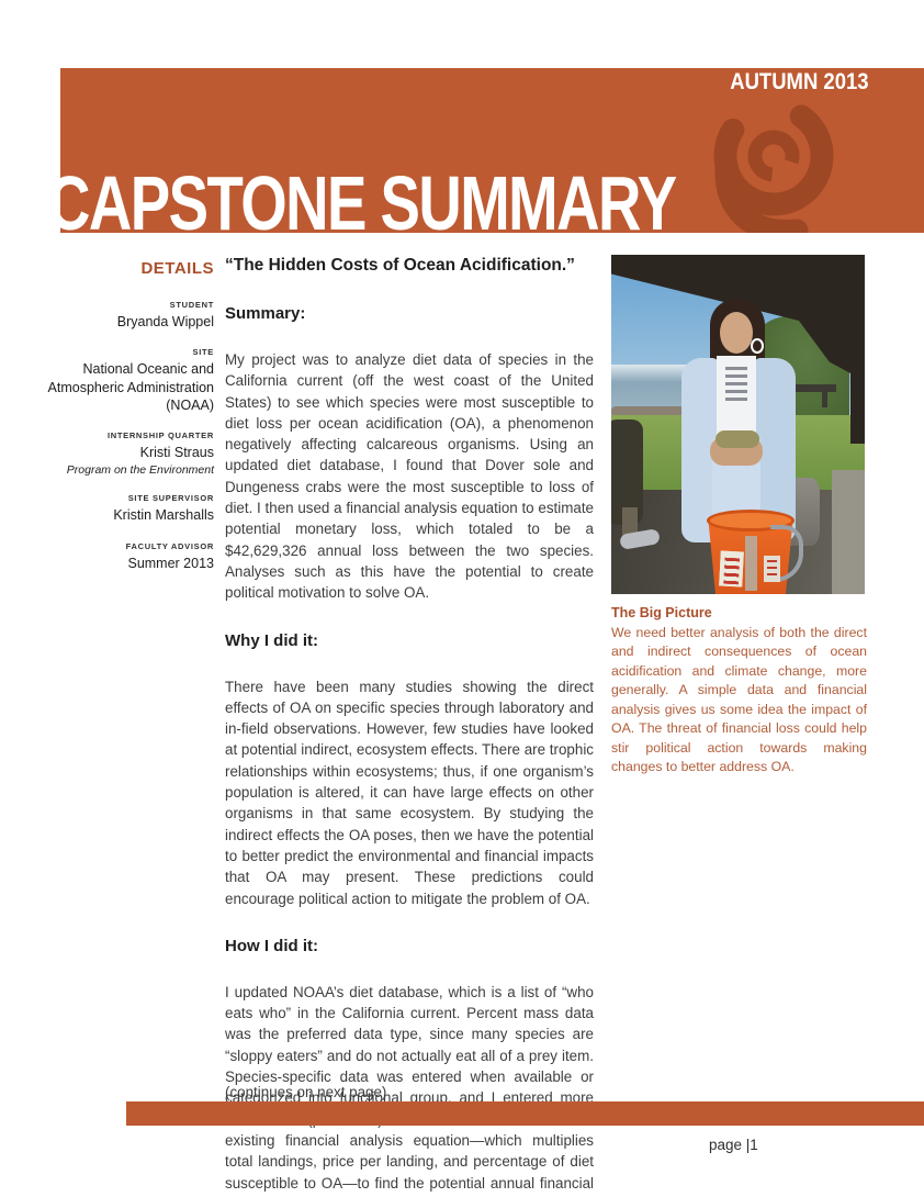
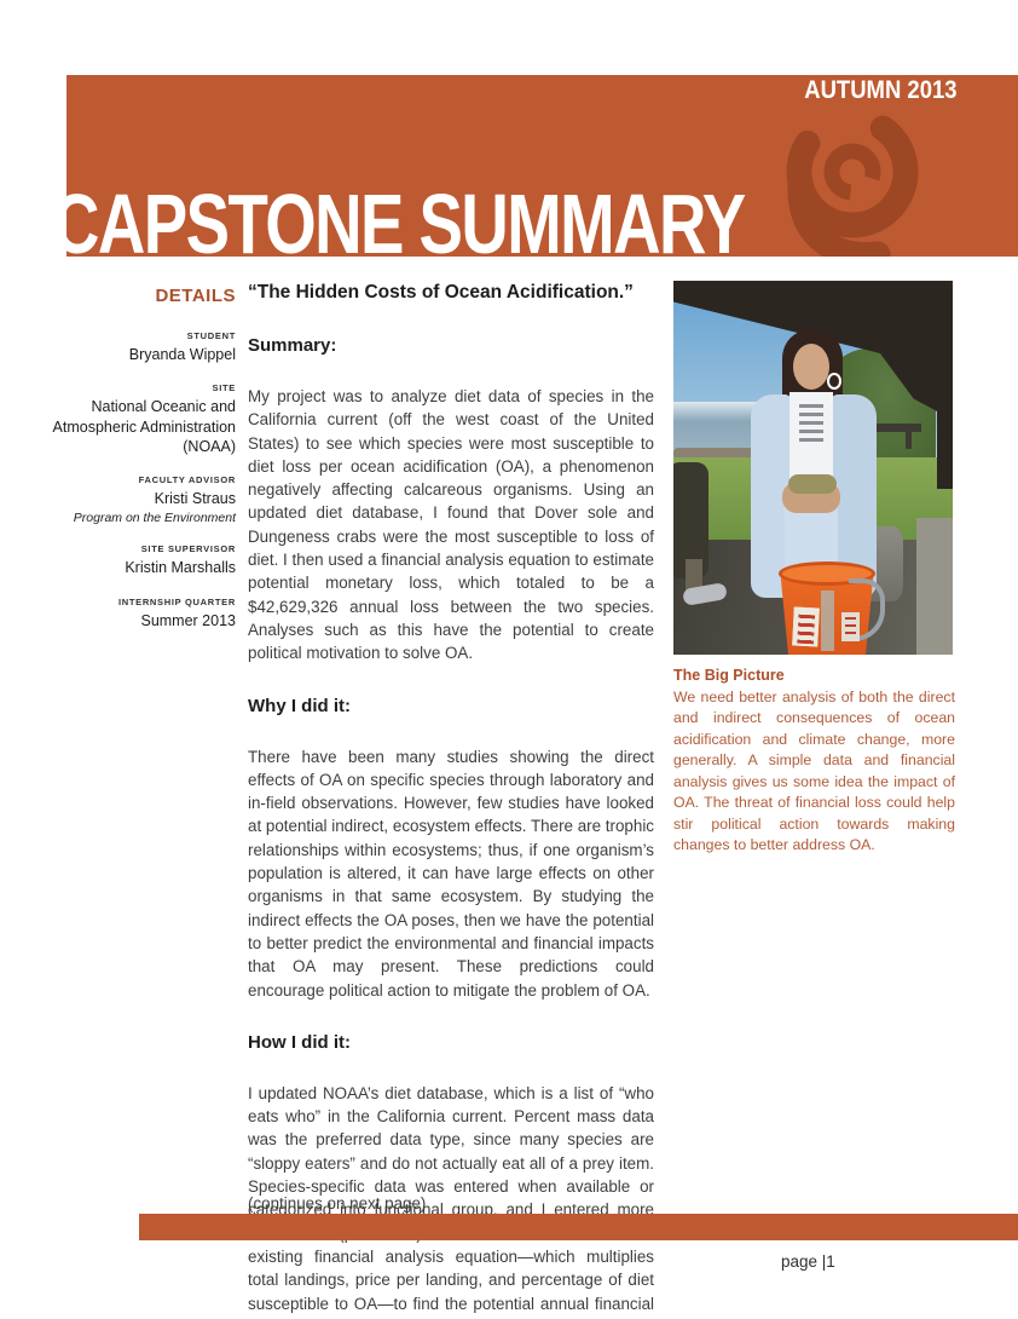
  AUTUMN 2013
  CAPSTONE SUMMARY
  DETAILS
  STUDENT
  Bryanda Wippel
  SITE
  National Oceanic and Atmospheric Administration (NOAA)
- INTERNSHIP QUARTER
+ FACULTY ADVISOR
  Kristi Straus
  Program on the Environment
  SITE SUPERVISOR
  Kristin Marshalls
- FACULTY ADVISOR
+ INTERNSHIP QUARTER
  Summer 2013
  “The Hidden Costs of Ocean Acidification.”
  Summary:
  My project was to analyze diet data of species in the California current (off the west coast of the United States) to see which species were most susceptible to diet loss per ocean acidification (OA), a phenomenon negatively affecting calcareous organisms. Using an updated diet database, I found that Dover sole and Dungeness crabs were the most susceptible to loss of diet. I then used a financial analysis equation to estimate potential monetary loss, which totaled to be a $42,629,326 annual loss between the two species. Analyses such as this have the potential to create political motivation to solve OA.
  Why I did it:
  There have been many studies showing the direct effects of OA on specific species through laboratory and in-field observations. However, few studies have looked at potential indirect, ecosystem effects. There are trophic relationships within ecosystems; thus, if one organism’s population is altered, it can have large effects on other organisms in that same ecosystem. By studying the indirect effects the OA poses, then we have the potential to better predict the environmental and financial impacts that OA may present. These predictions could encourage political action to mitigate the problem of OA.
  How I did it:
  I updated NOAA’s diet database, which is a list of “who eats who” in the California current. Percent mass data was the preferred data type, since many species are “sloppy eaters” and do not actually eat all of a prey item. Species-specific data was entered when available or categorized into functional group, and I entered more existing financial analysis equation—which multiplies total landings, price per landing, and percentage of diet susceptible to OA—to find the potential annual financial
  (continues on next page)
  The Big Picture
  We need better analysis of both the direct and indirect consequences of ocean acidification and climate change, more generally. A simple data and financial analysis gives us some idea the impact of OA. The threat of financial loss could help stir political action towards making changes to better address OA.
  page |1
